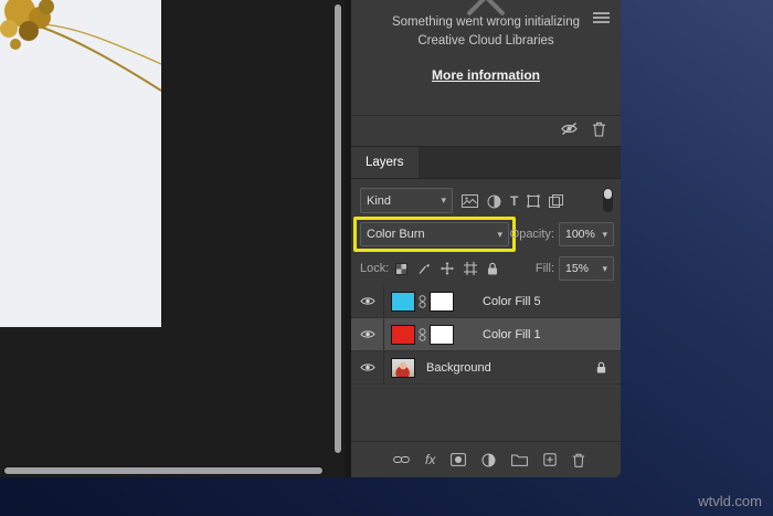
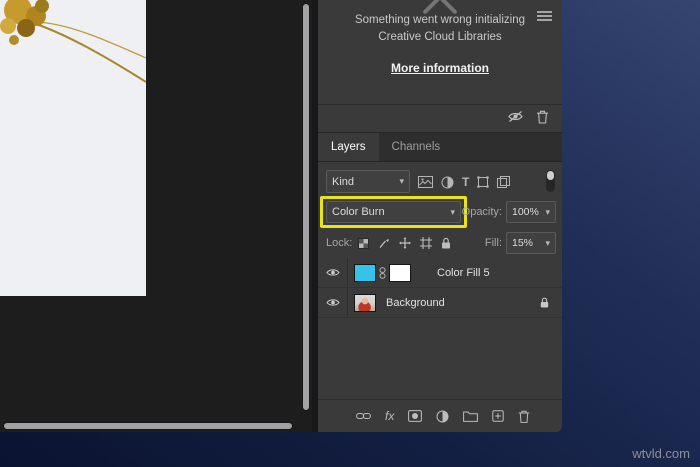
  Something went wrong initializing
  Creative Cloud Libraries
  More information
  Layers
+ Channels
  Kind
  ▾
  T
  Color Burn
  ▾
  Opacity:
  100%
  ▾
  Lock:
  Fill:
  15%
  ▾
  Color Fill 5
- Color Fill 1
  Background
  fx
  wtvld.com
